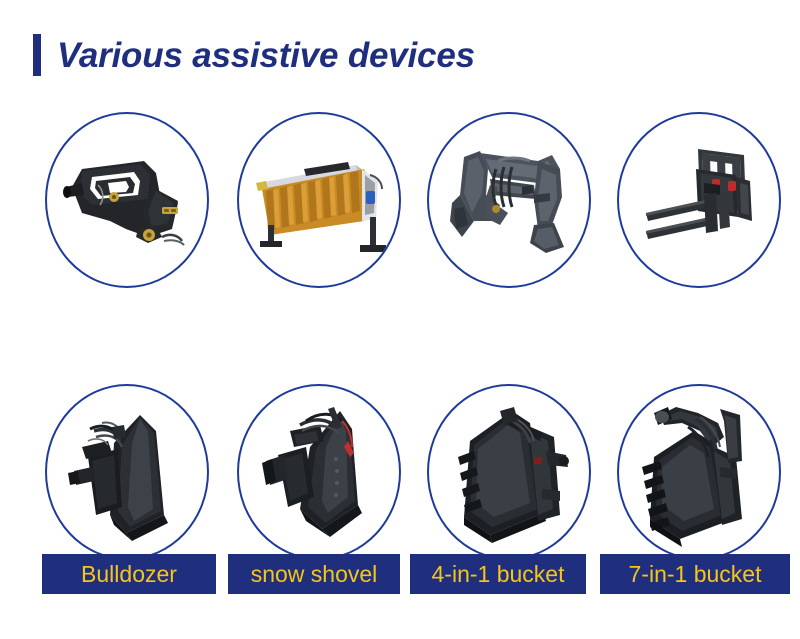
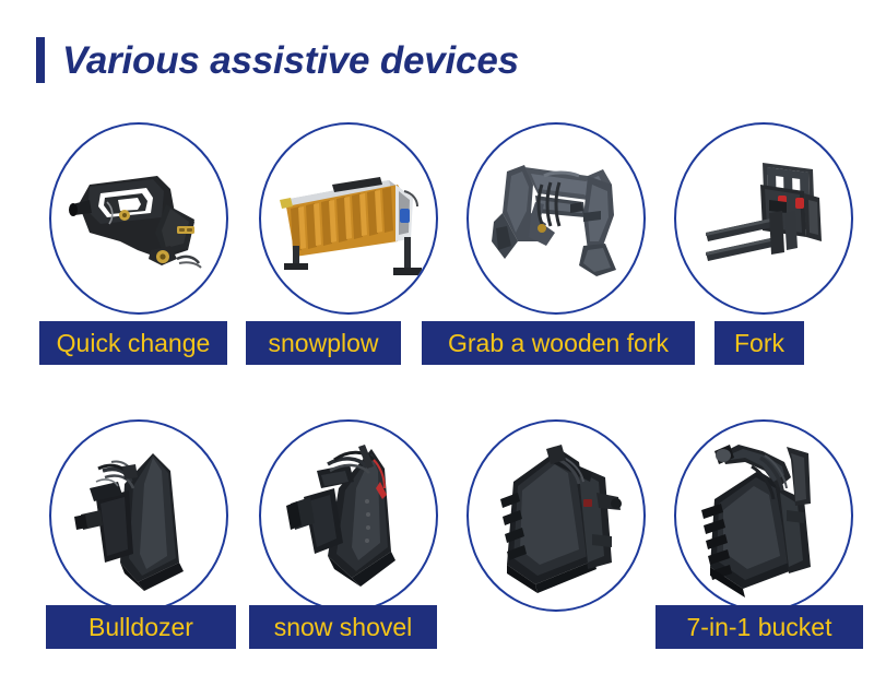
  Various assistive devices
+ Quick change
+ snowplow
+ Grab a wooden fork
+ Fork
  Bulldozer
  snow shovel
- 4-in-1 bucket
  7-in-1 bucket
